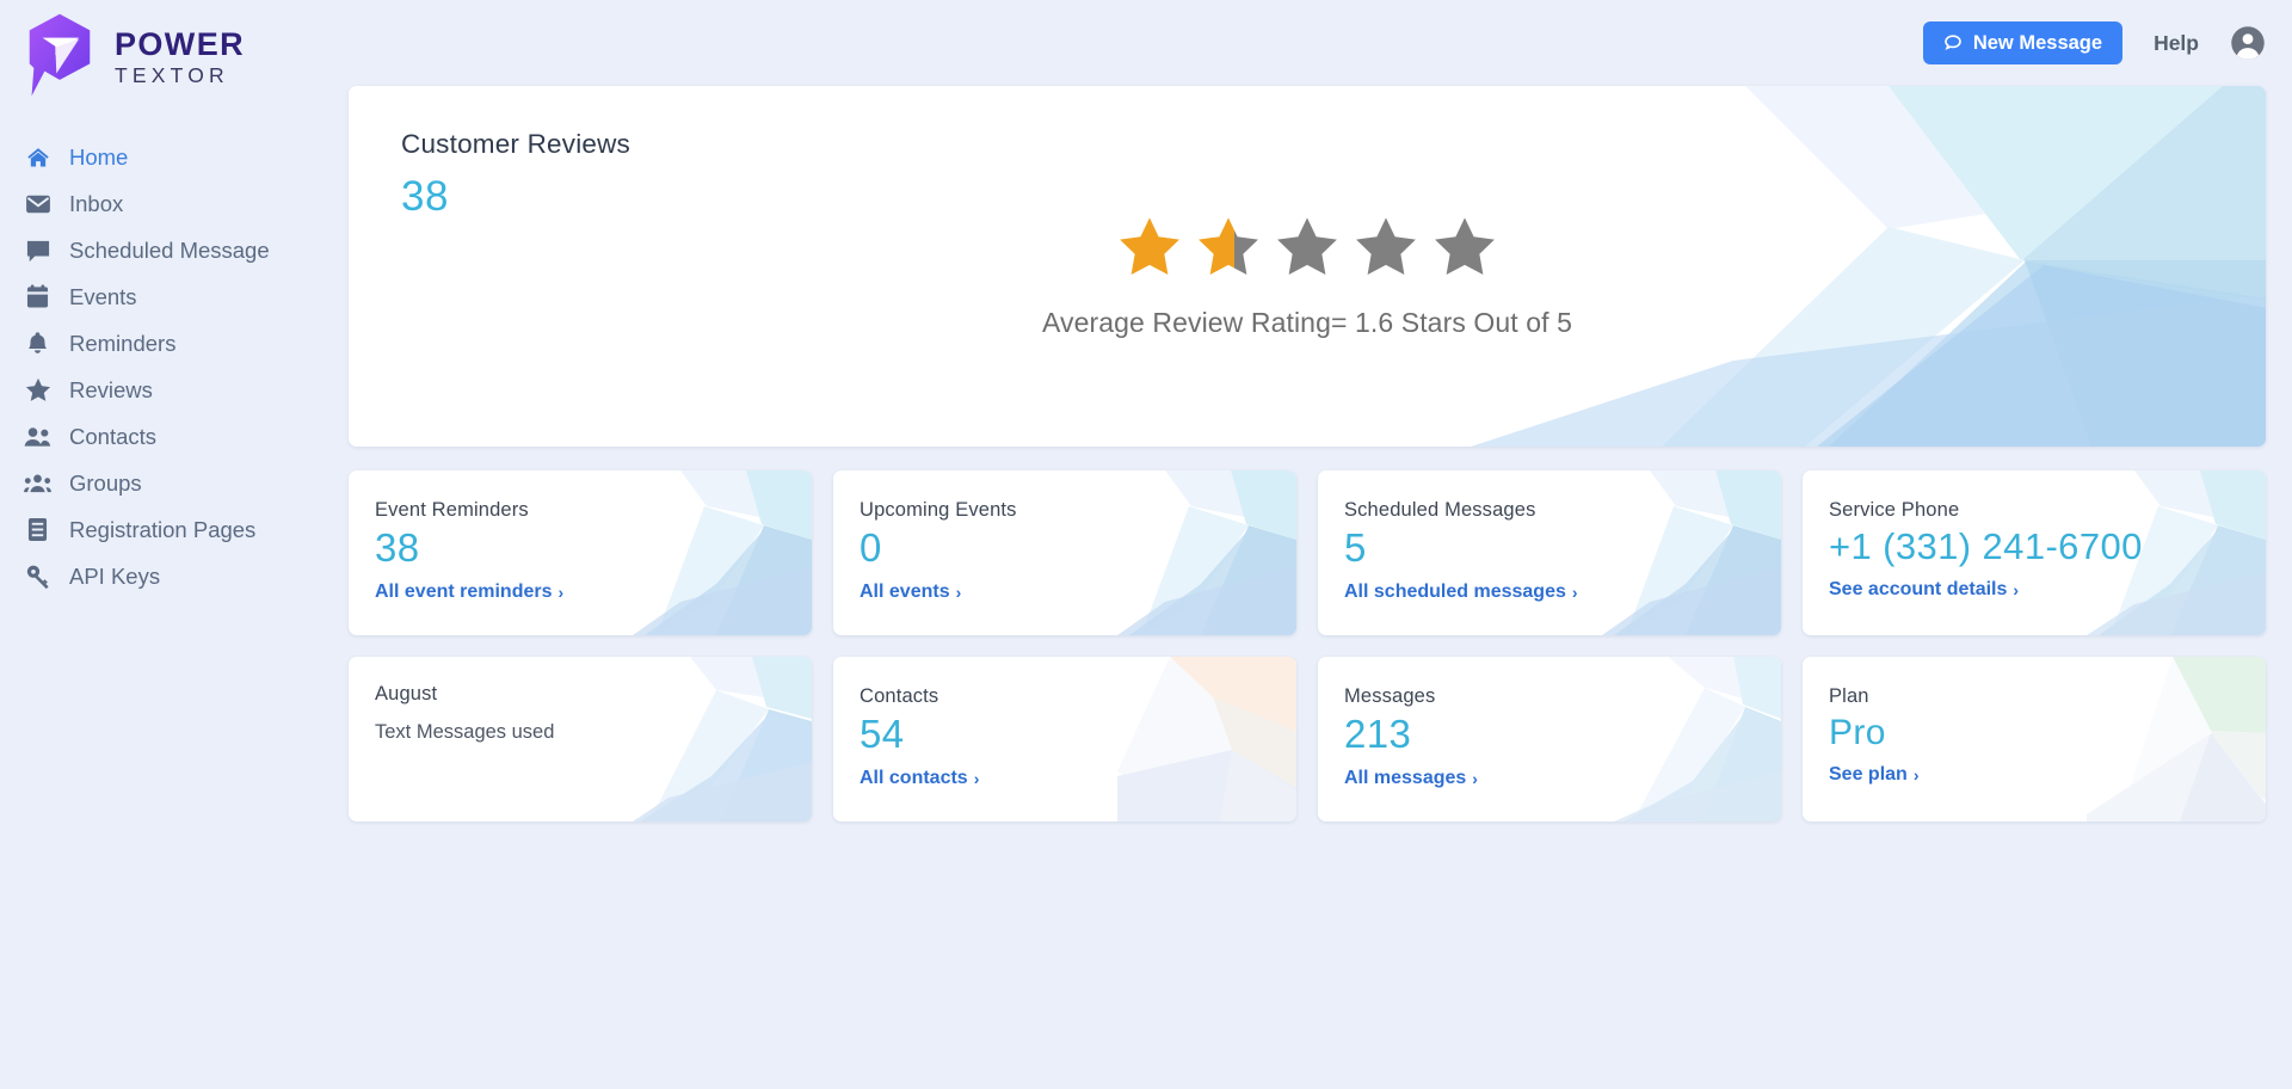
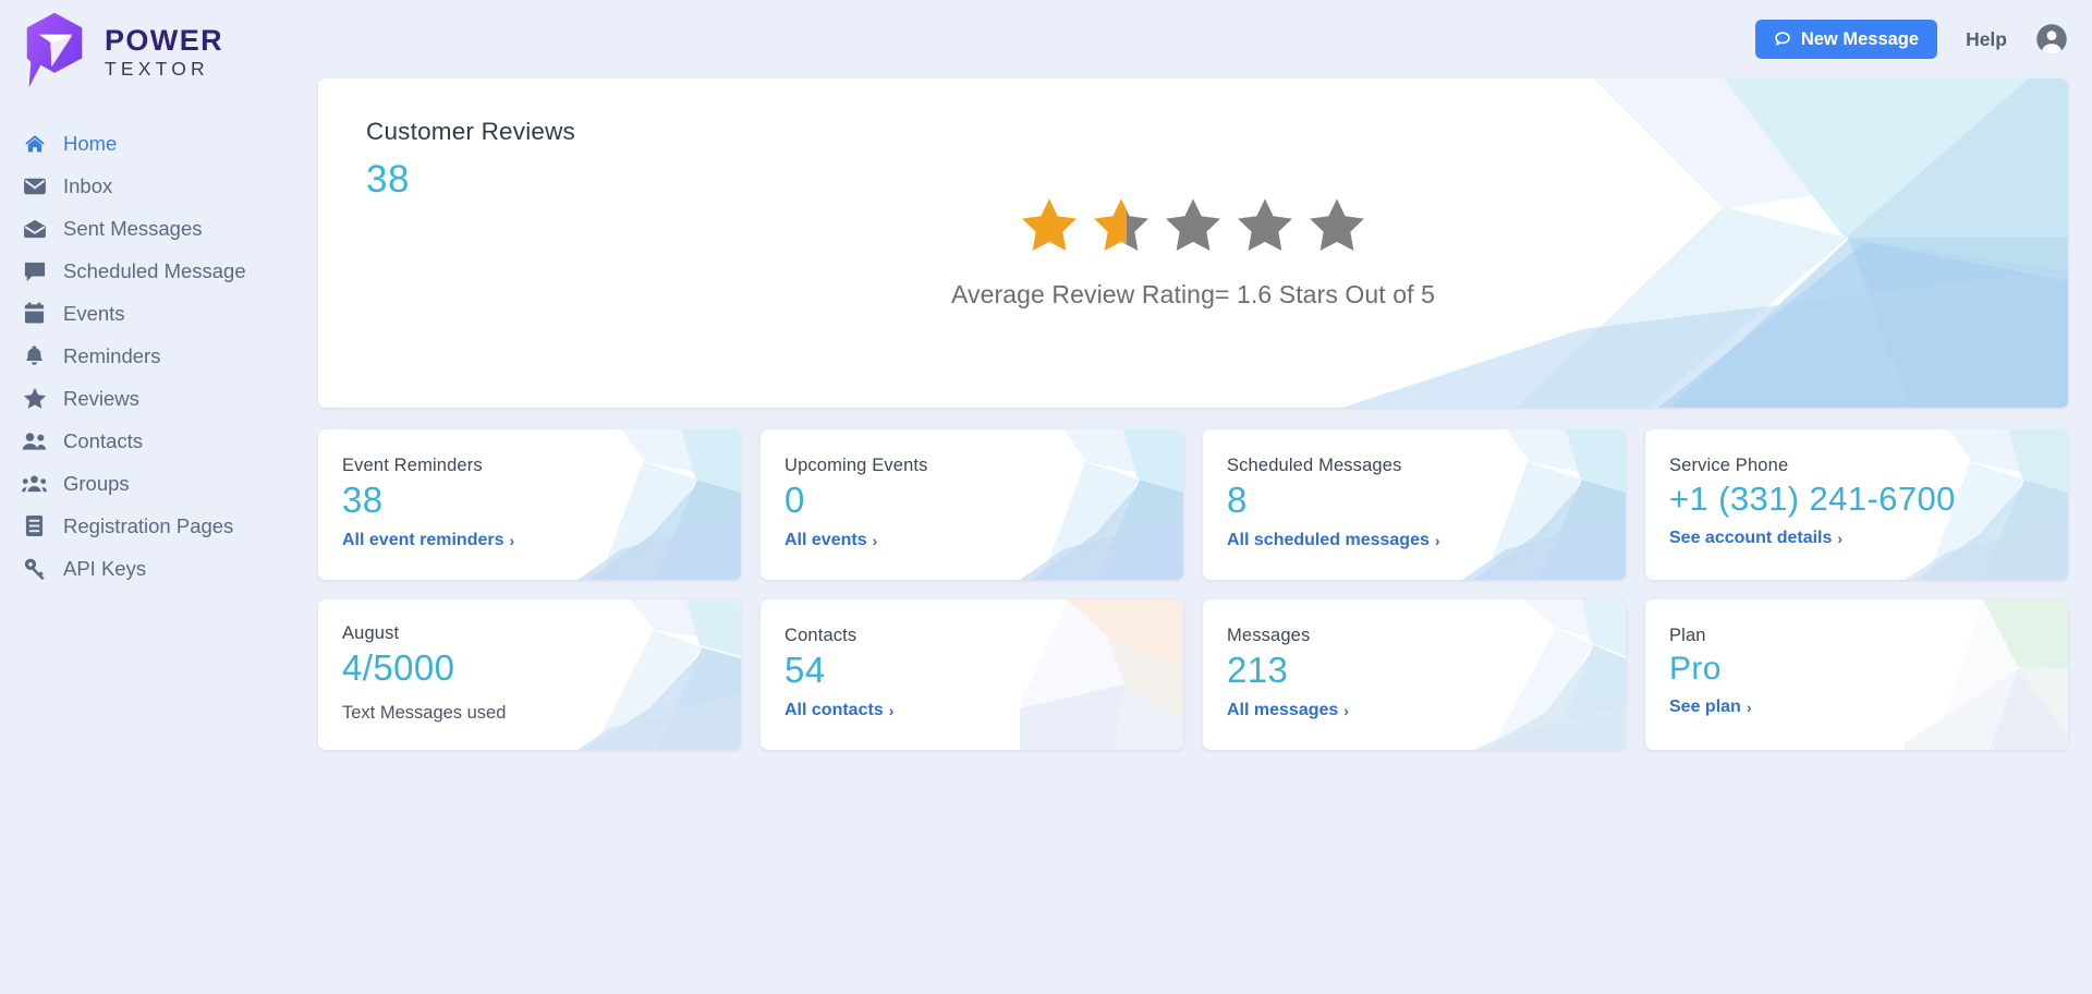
  POWER
  TEXTOR
  New Message
  Help
  Home
  Inbox
+ Sent Messages
  Scheduled Message
  Events
  Reminders
  Reviews
  Contacts
  Groups
  Registration Pages
  API Keys
  Customer Reviews
  38
  Average Review Rating= 1.6 Stars Out of 5
  Event Reminders
  38
  All event reminders
  ›
  Upcoming Events
  0
  All events
  ›
  Scheduled Messages
- 5
+ 8
  All scheduled messages
  ›
  Service Phone
  +1 (331) 241-6700
  See account details
  ›
  August
+ 4/5000
  Text Messages used
  Contacts
  54
  All contacts
  ›
  Messages
  213
  All messages
  ›
  Plan
  Pro
  See plan
  ›
